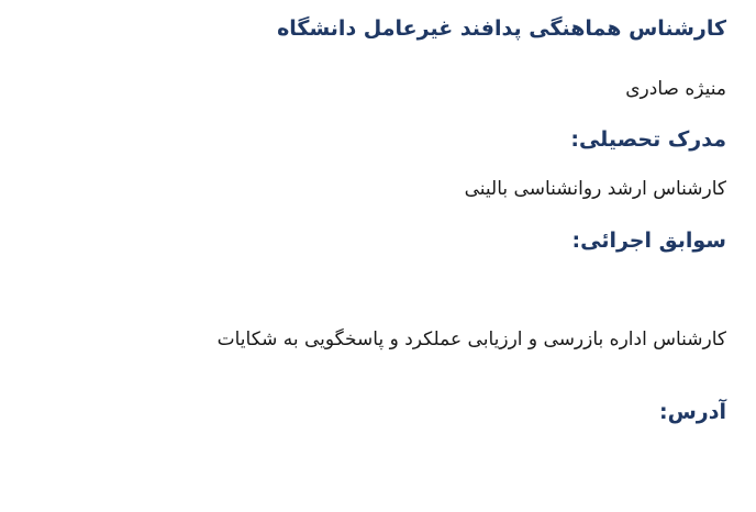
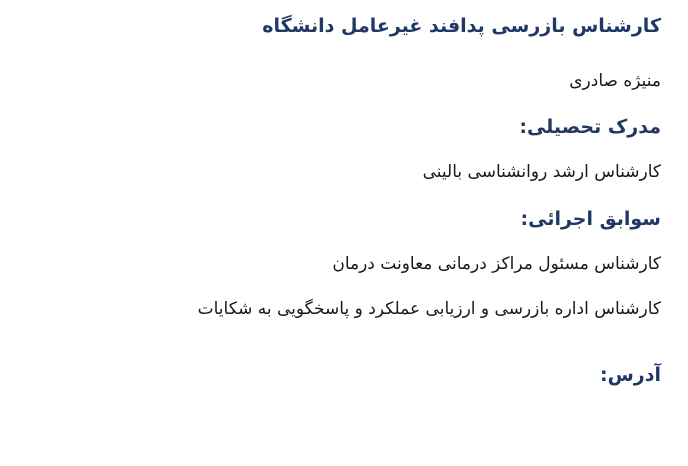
- کارشناس هماهنگی پدافند غیرعامل دانشگاه
+ کارشناس بازرسی پدافند غیرعامل دانشگاه
  منیژه صادری
  مدرک تحصیلی:
  کارشناس ارشد روانشناسی بالینی
  سوابق اجرائی:
+ کارشناس مسئول مراکز درمانی معاونت درمان
  کارشناس اداره بازرسی و ارزیابی عملکرد و پاسخگویی به شکایات
  آدرس:
